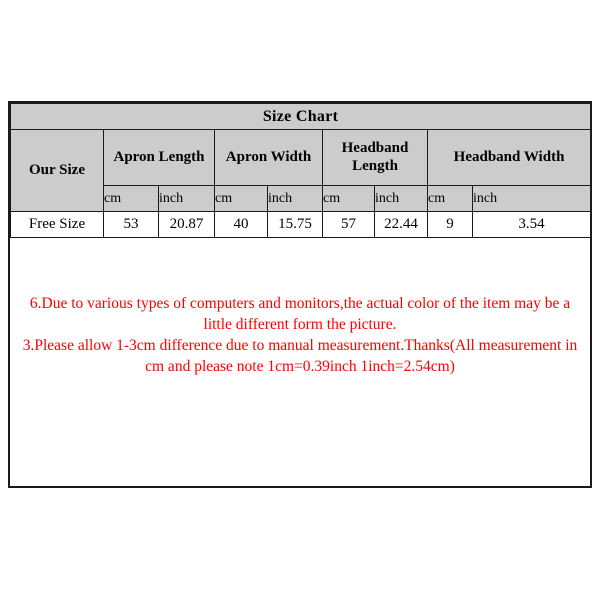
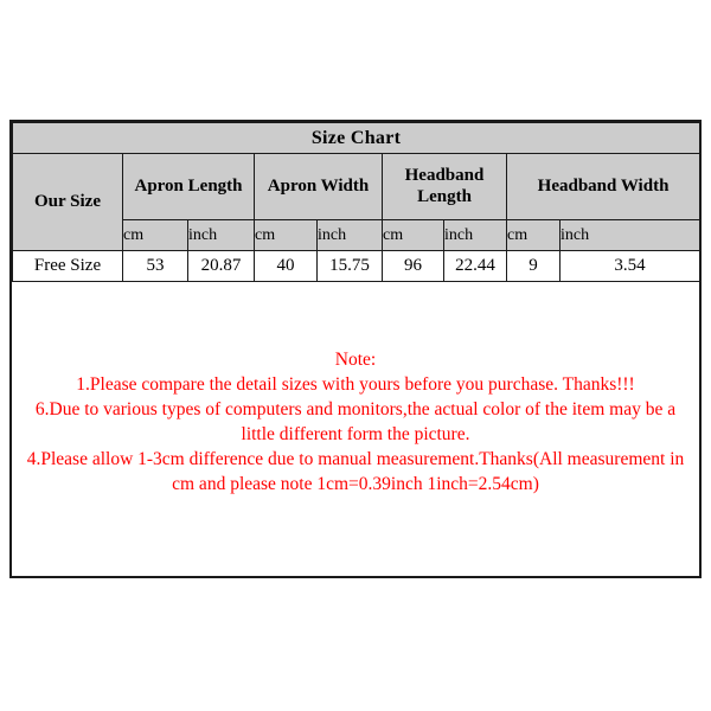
  Size Chart
  Our Size	Apron Length	Apron Width	Headband Length	Headband Width
  cm	inch	cm	inch	cm	inch	cm	inch
- Free Size	53	20.87	40	15.75	57	22.44	9	3.54
+ Free Size	53	20.87	40	15.75	96	22.44	9	3.54
+ Note:
+ 1.Please compare the detail sizes with yours before you purchase. Thanks!!!
  6.Due to various types of computers and monitors,the actual color of the item may be a little different form the picture.
- 3.Please allow 1-3cm difference due to manual measurement.Thanks(All measurement in cm and please note 1cm=0.39inch 1inch=2.54cm)
+ 4.Please allow 1-3cm difference due to manual measurement.Thanks(All measurement in cm and please note 1cm=0.39inch 1inch=2.54cm)
